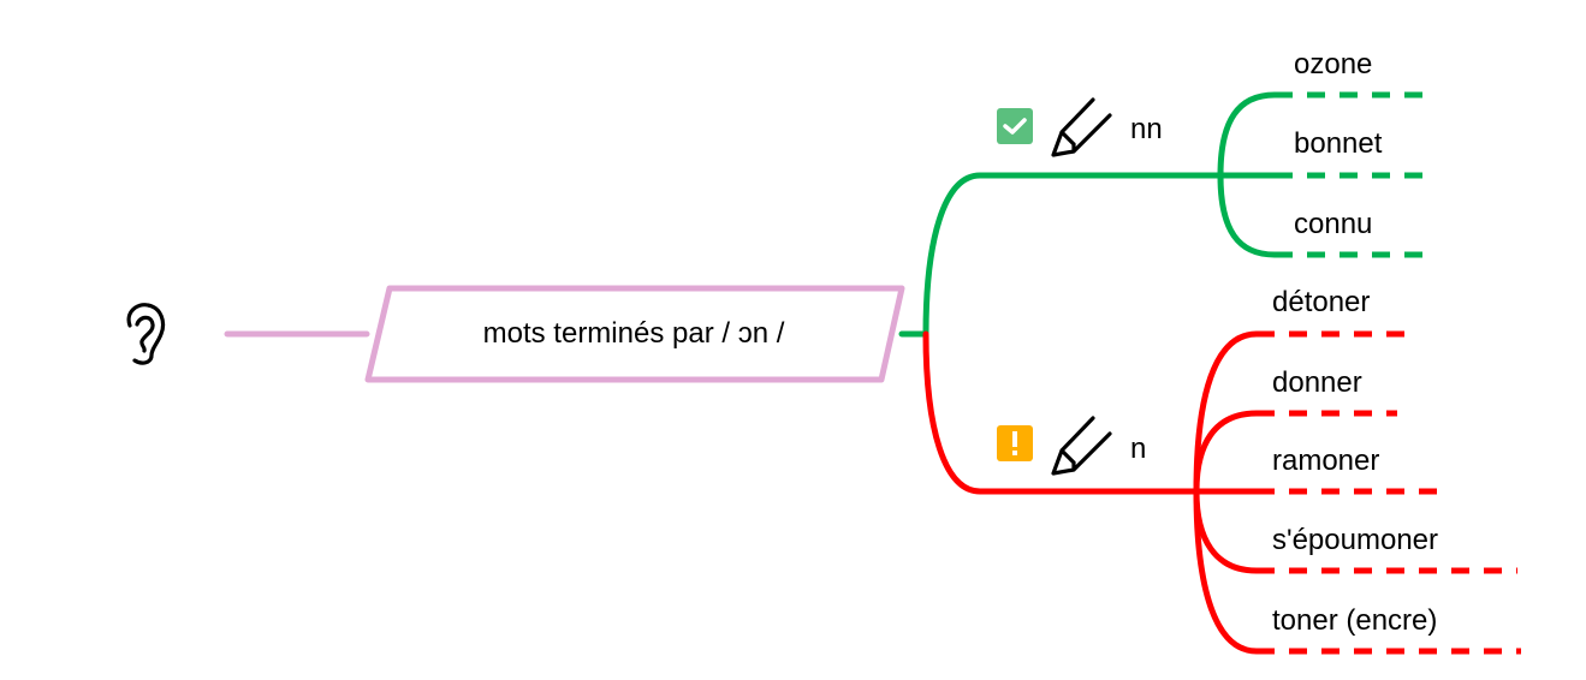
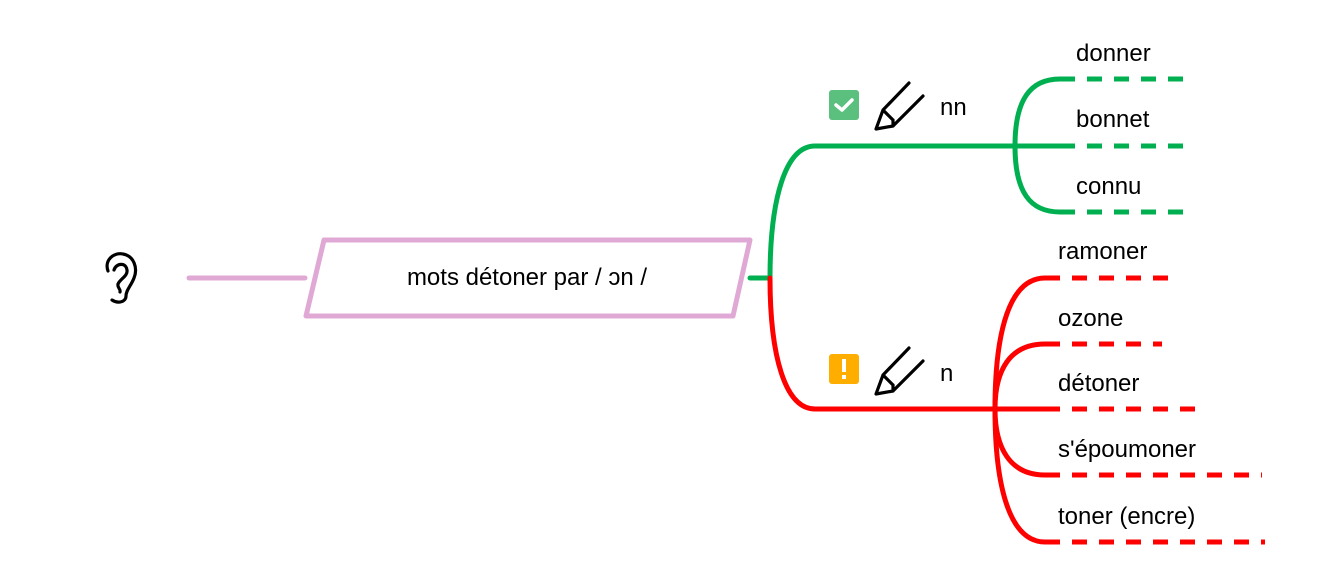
- mots terminés par / ɔn /
+ mots détoner par / ɔn /
  nn
  n
- ozone
+ donner
  bonnet
  connu
- détoner
+ ramoner
- donner
+ ozone
- ramoner
+ détoner
  s'époumoner
  toner (encre)
